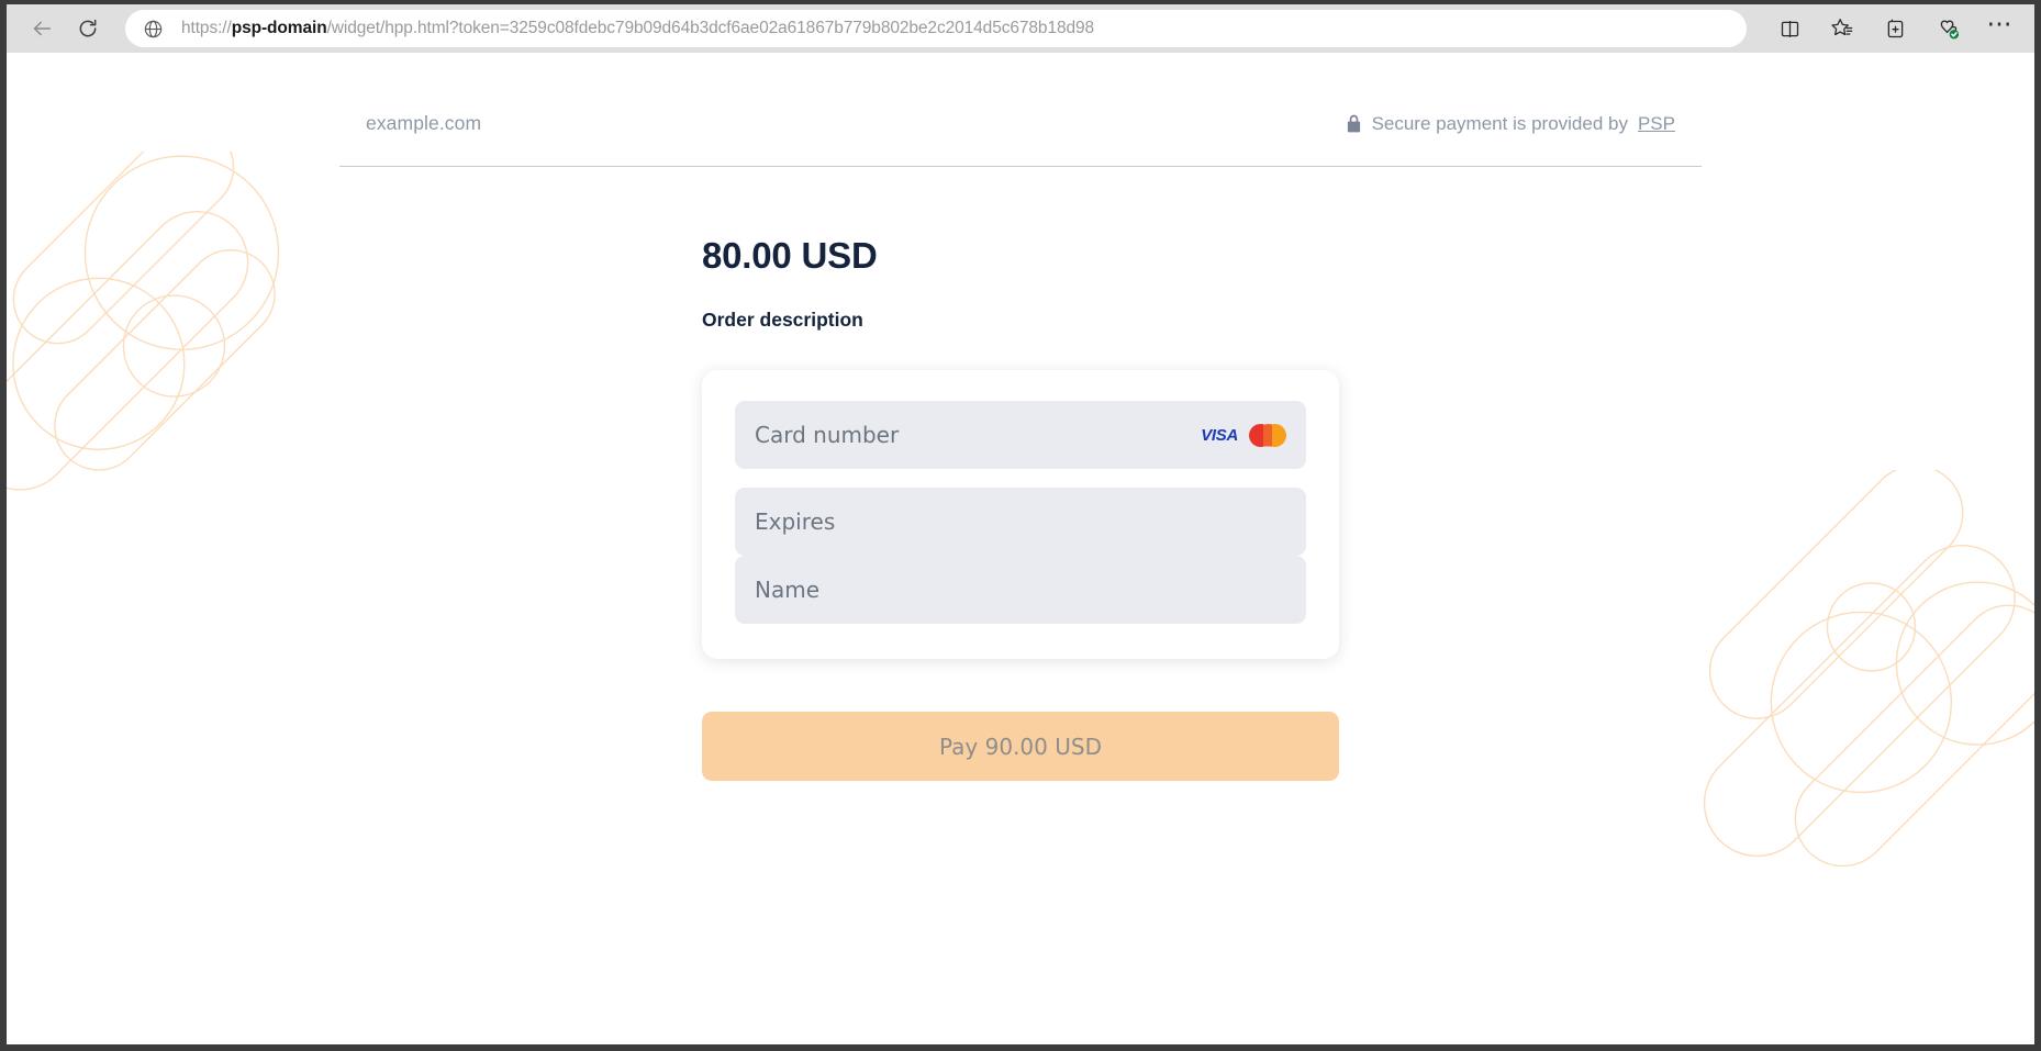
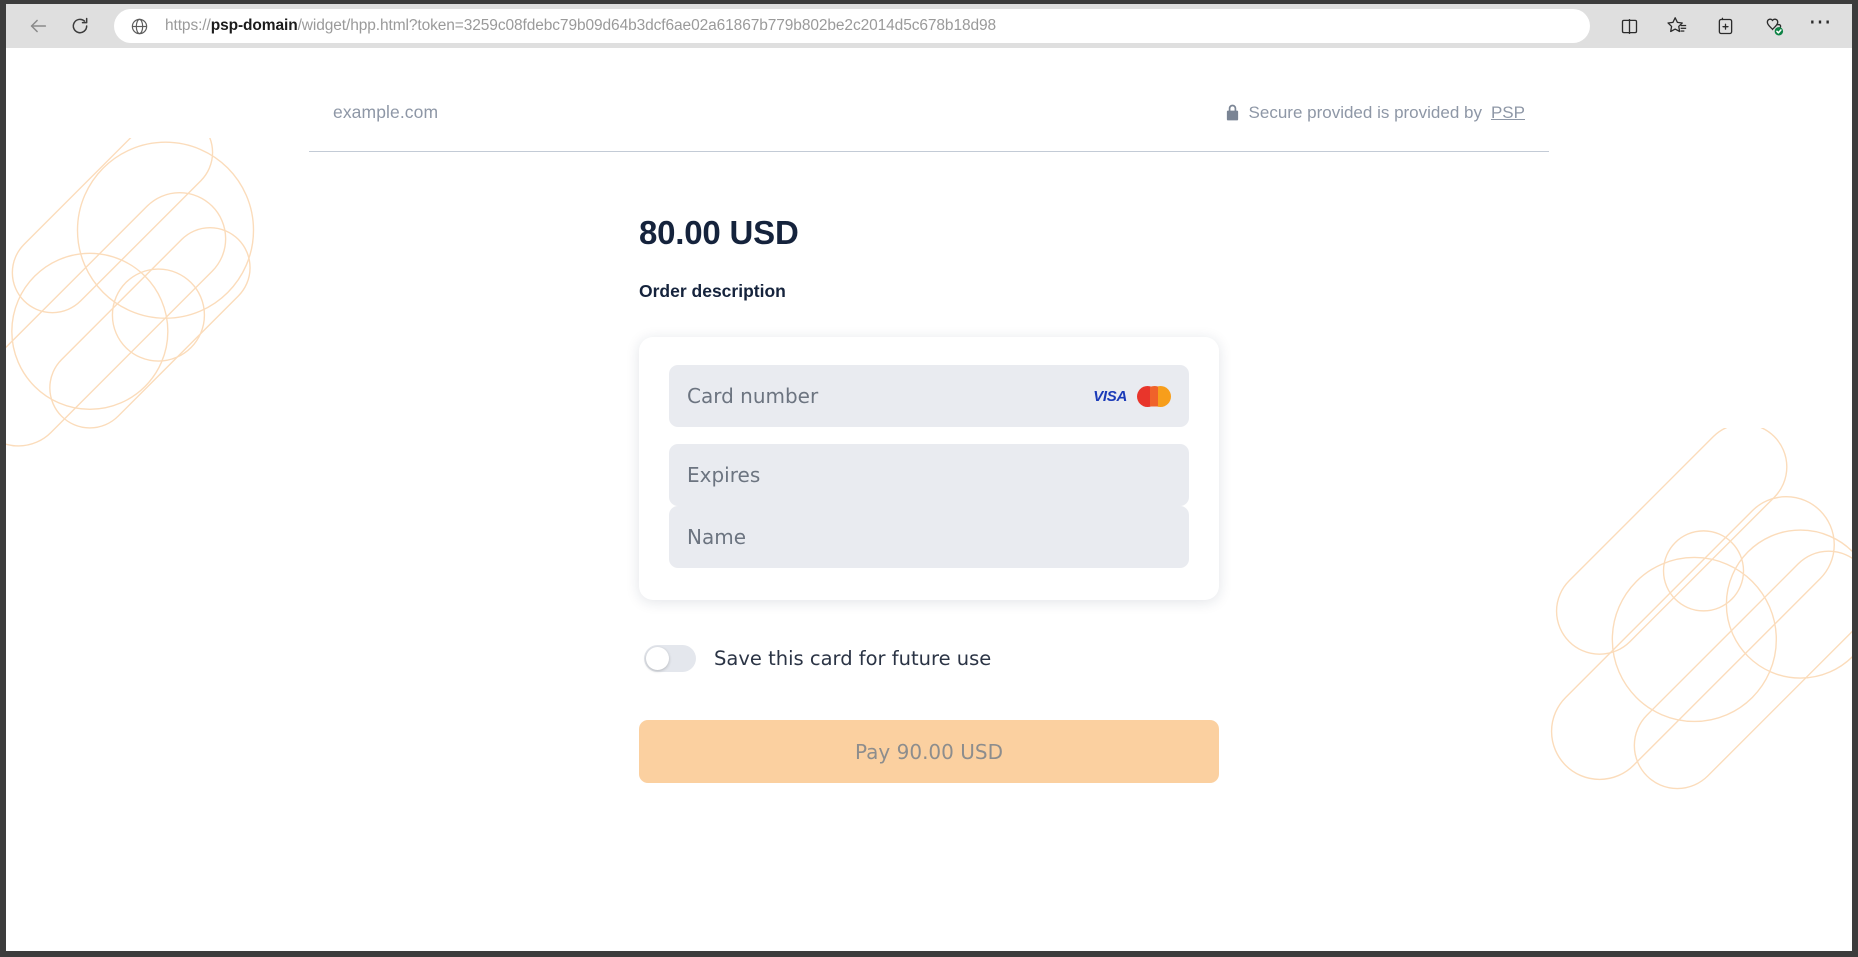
  https://psp-domain/widget/hpp.html?token=3259c08fdebc79b09d64b3dcf6ae02a61867b779b802be2c2014d5c678b18d98
  ⋯
  example.com
- Secure payment is provided by
+ Secure provided is provided by
  PSP
  80.00 USD
  Order description
  Card number
  VISA
  Expires
  Name
+ Save this card for future use
  Pay 90.00 USD
